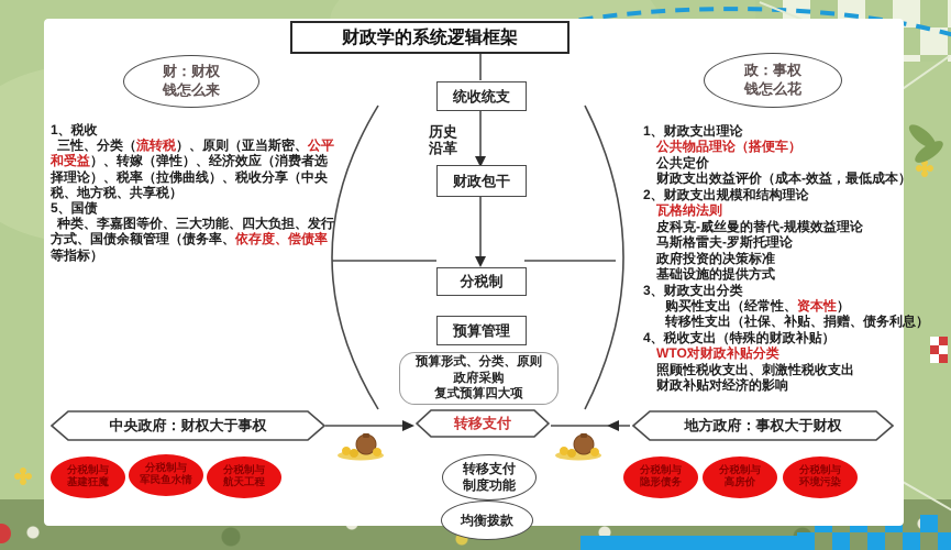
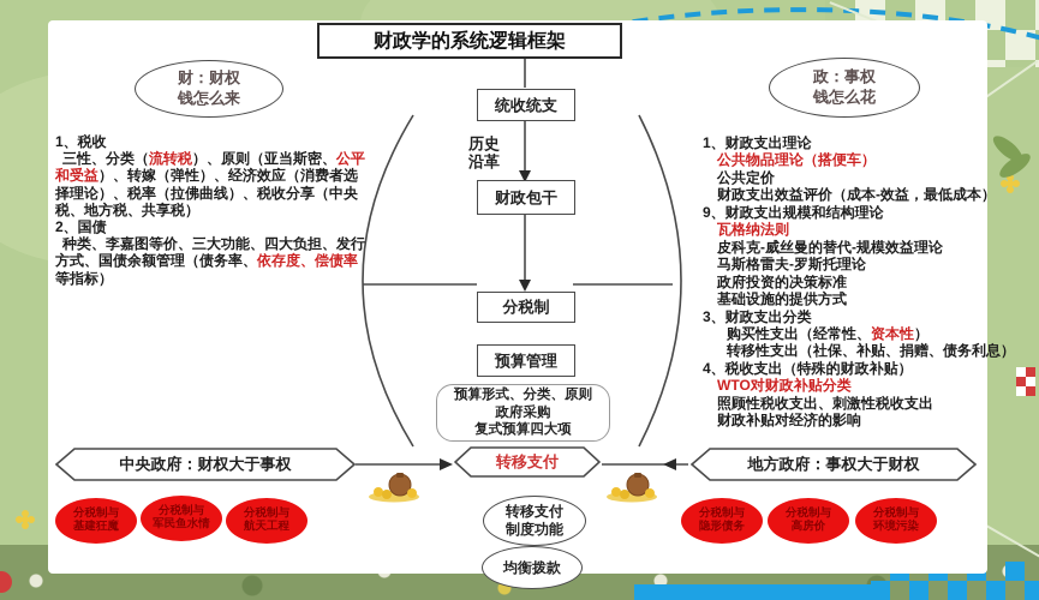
  财政学的系统逻辑框架
  财：财权
  钱怎么来
  政：事权
  钱怎么花
  统收统支
  历史
  沿革
  财政包干
  分税制
  预算管理
  预算形式、分类、原则
  政府采购
  复式预算四大项
  1、税收
  三性、分类（流转税）、原则（亚当斯密、公平和受益）、转嫁（弹性）、经济效应（消费者选择理论）、税率（拉佛曲线）、税收分享（中央税、地方税、共享税）
- 5、国债
+ 2、国债
  种类、李嘉图等价、三大功能、四大负担、发行方式、国债余额管理（债务率、依存度、偿债率等指标）
  1、财政支出理论
  公共物品理论（搭便车）
  公共定价
  财政支出效益评价（成本-效益，最低成本）
- 2、财政支出规模和结构理论
+ 9、财政支出规模和结构理论
  瓦格纳法则
  皮科克-威丝曼的替代-规模效益理论
  马斯格雷夫-罗斯托理论
  政府投资的决策标准
  基础设施的提供方式
  3、财政支出分类
  购买性支出（经常性、资本性）
  转移性支出（社保、补贴、捐赠、债务利息）
  4、税收支出（特殊的财政补贴）
  WTO对财政补贴分类
  照顾性税收支出、刺激性税收支出
  财政补贴对经济的影响
  中央政府：财权大于事权
  转移支付
  地方政府：事权大于财权
  转移支付
  制度功能
  均衡拨款
  分税制与
  基建狂魔
  分税制与
  军民鱼水情
  分税制与
  航天工程
  分税制与
  隐形债务
  分税制与
  高房价
  分税制与
  环境污染
